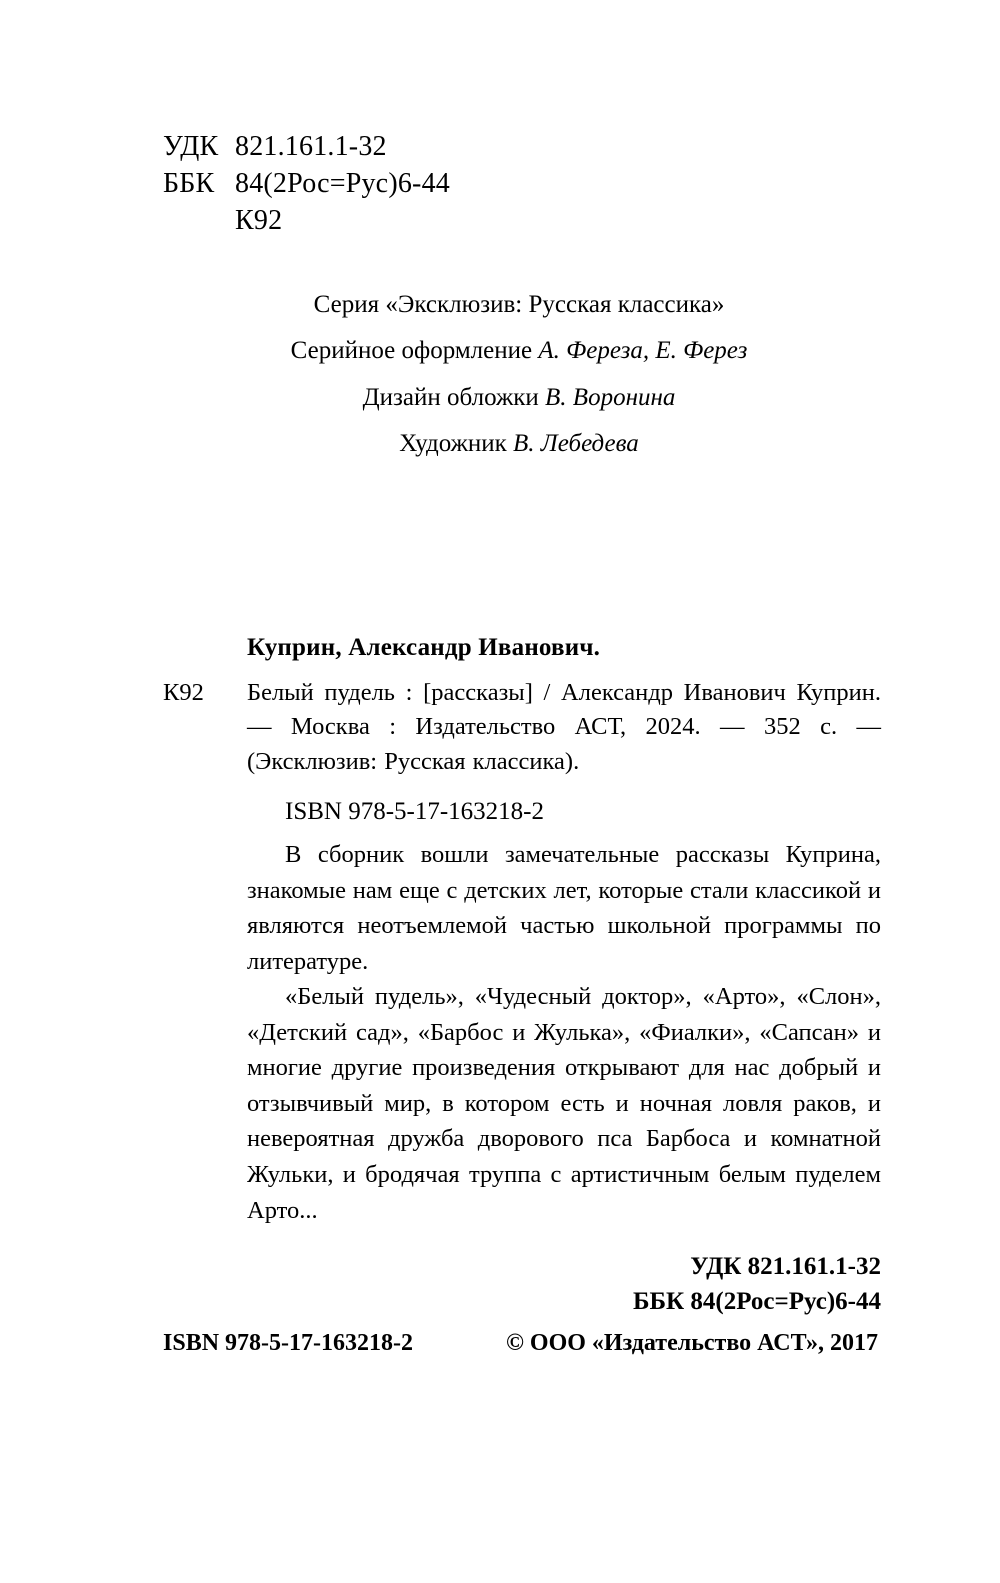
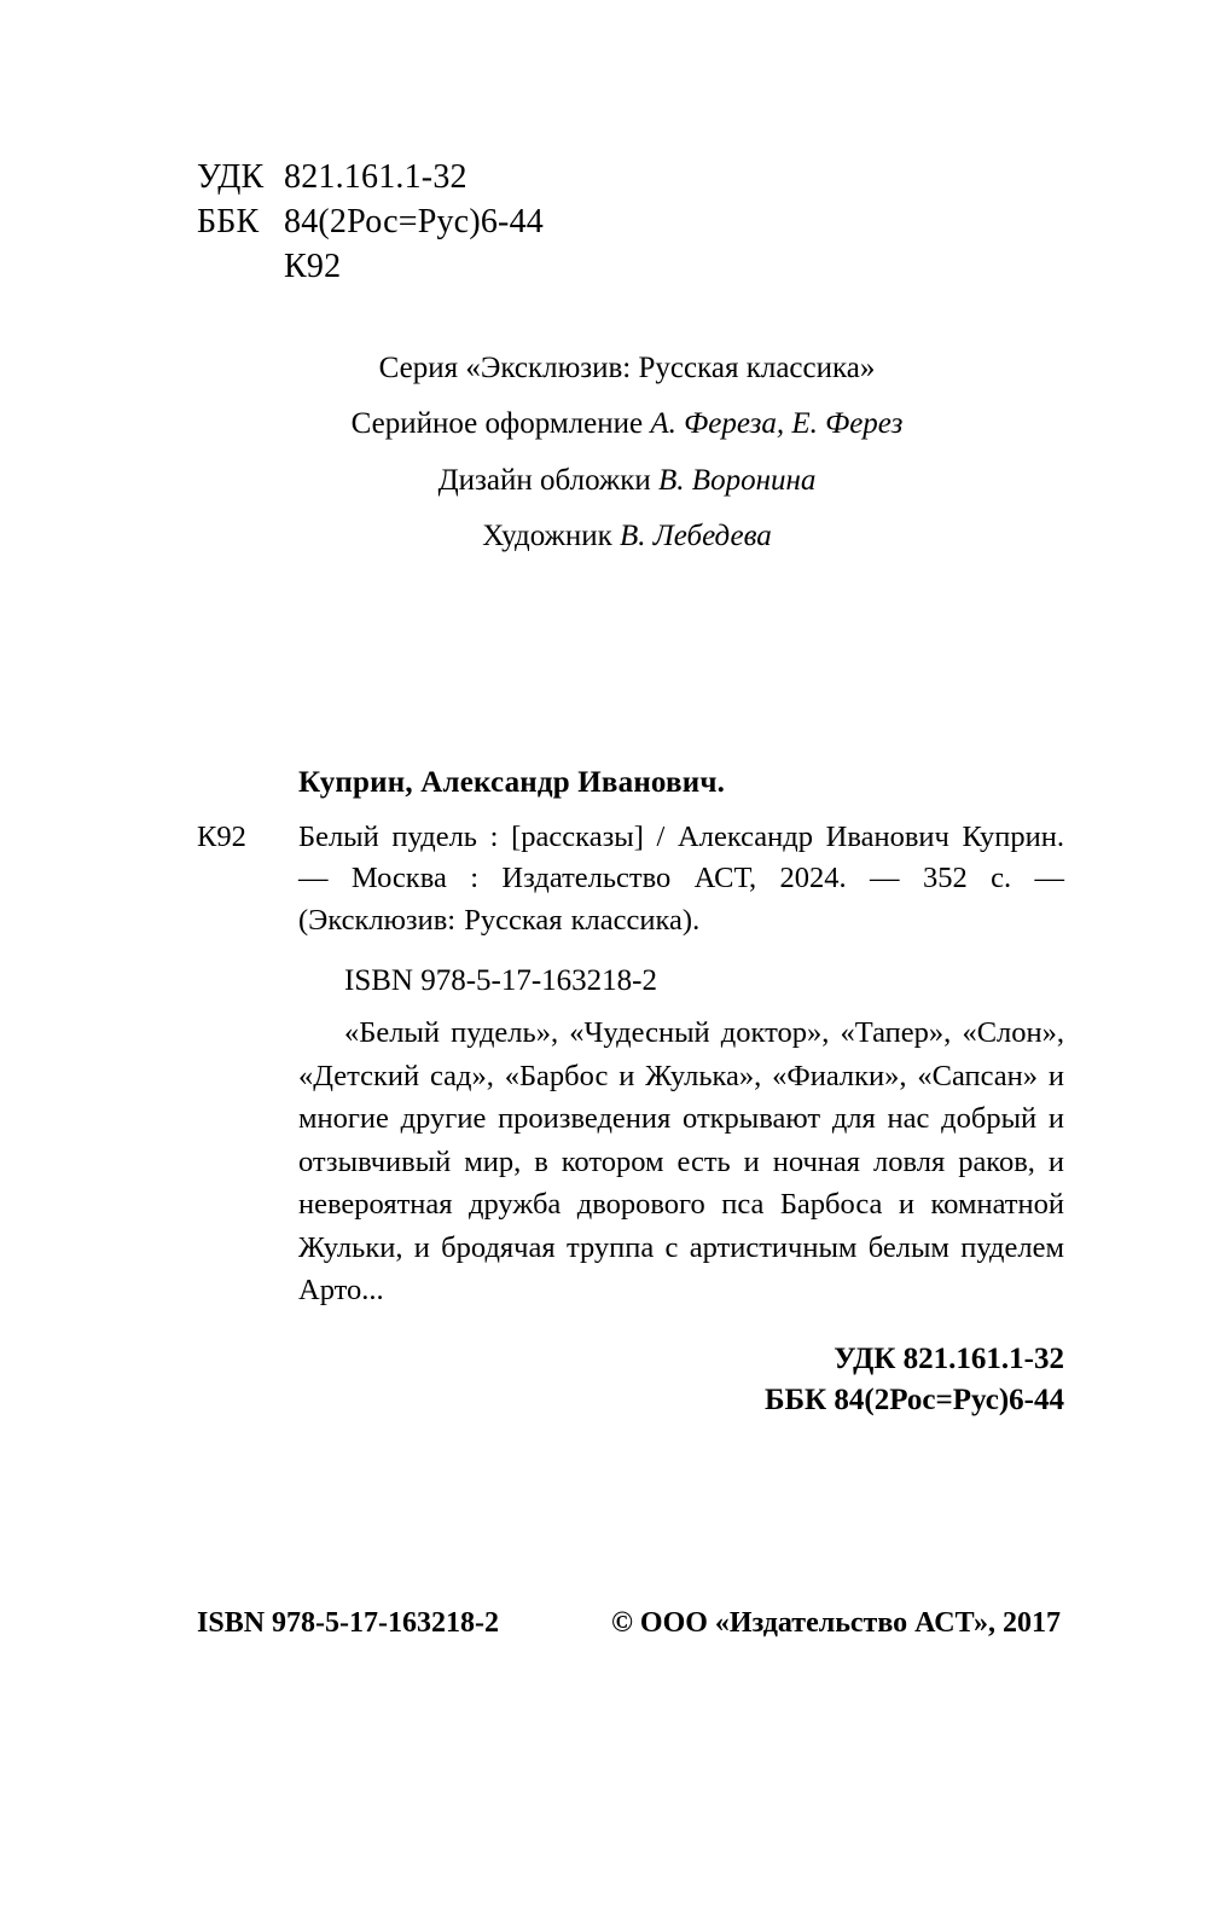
  УДК 821.161.1-32
  ББК 84(2Рос=Рус)6-44
  К92
  Серия «Эксклюзив: Русская классика»
  Серийное оформление А. Фереза, Е. Ферез
  Дизайн обложки В. Воронина
  Художник В. Лебедева
  Куприн, Александр Иванович.
  К92
  Белый пудель : [рассказы] / Александр Иванович Куприн. — Москва : Издательство АСТ, 2024. — 352 с. — (Эксклюзив: Русская классика).
  ISBN 978-5-17-163218-2
- В сборник вошли замечательные рассказы Куприна, знакомые нам еще с детских лет, которые стали классикой и являются неотъемлемой частью школьной программы по литературе.
- «Белый пудель», «Чудесный доктор», «Арто», «Слон», «Детский сад», «Барбос и Жулька», «Фиалки», «Сапсан» и многие другие произведения открывают для нас добрый и отзывчивый мир, в котором есть и ночная ловля раков, и невероятная дружба дворового пса Барбоса и комнатной Жульки, и бродячая труппа с артистичным белым пуделем Арто...
+ «Белый пудель», «Чудесный доктор», «Тапер», «Слон», «Детский сад», «Барбос и Жулька», «Фиалки», «Сапсан» и многие другие произведения открывают для нас добрый и отзывчивый мир, в котором есть и ночная ловля раков, и невероятная дружба дворового пса Барбоса и комнатной Жульки, и бродячая труппа с артистичным белым пуделем Арто...
  УДК 821.161.1-32
  ББК 84(2Рос=Рус)6-44
  ISBN 978-5-17-163218-2
  © ООО «Издательство АСТ», 2017
